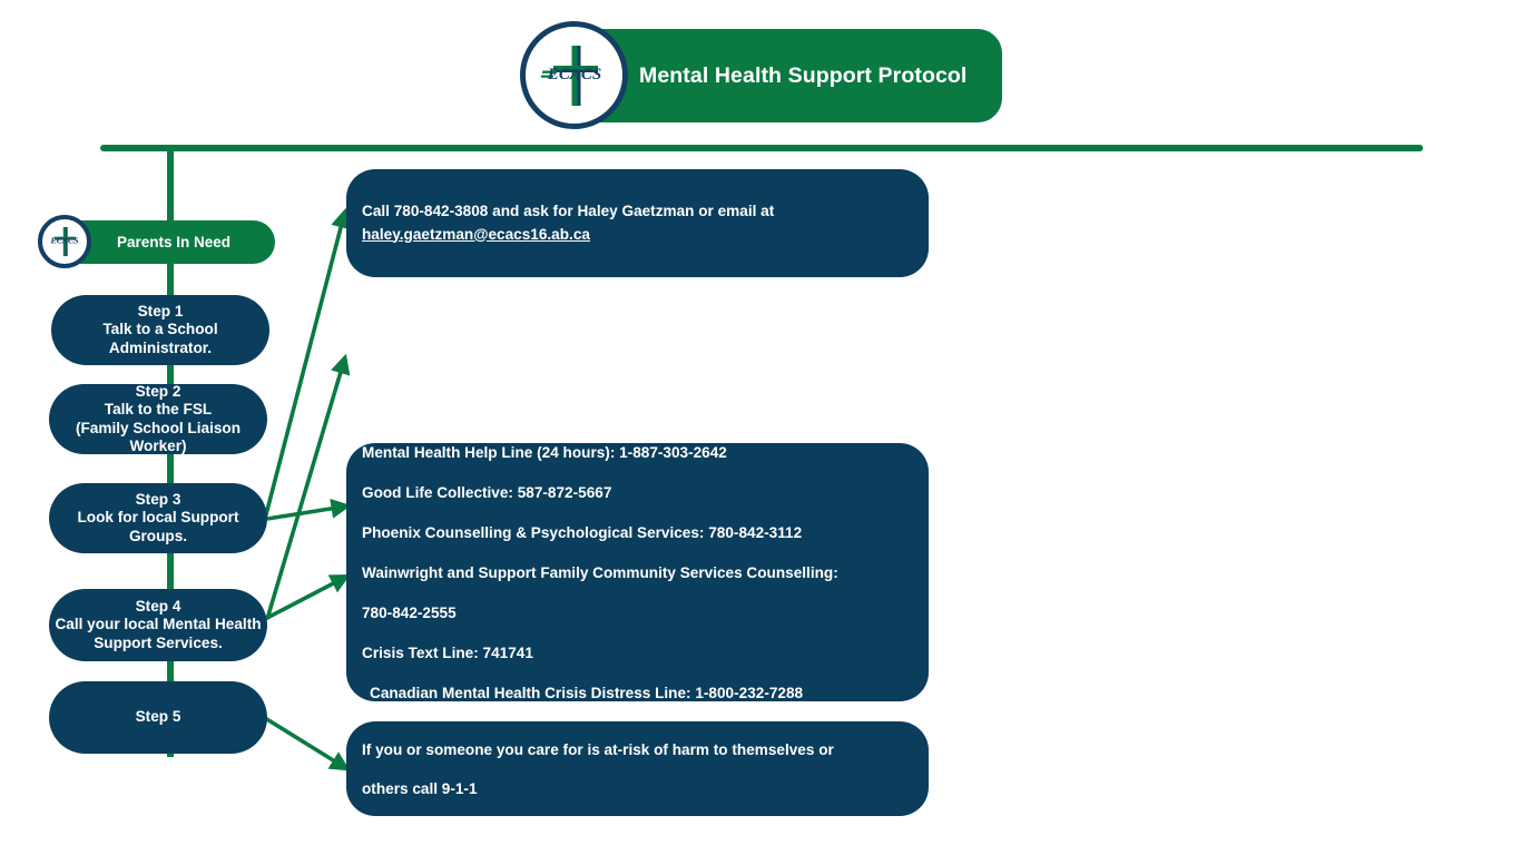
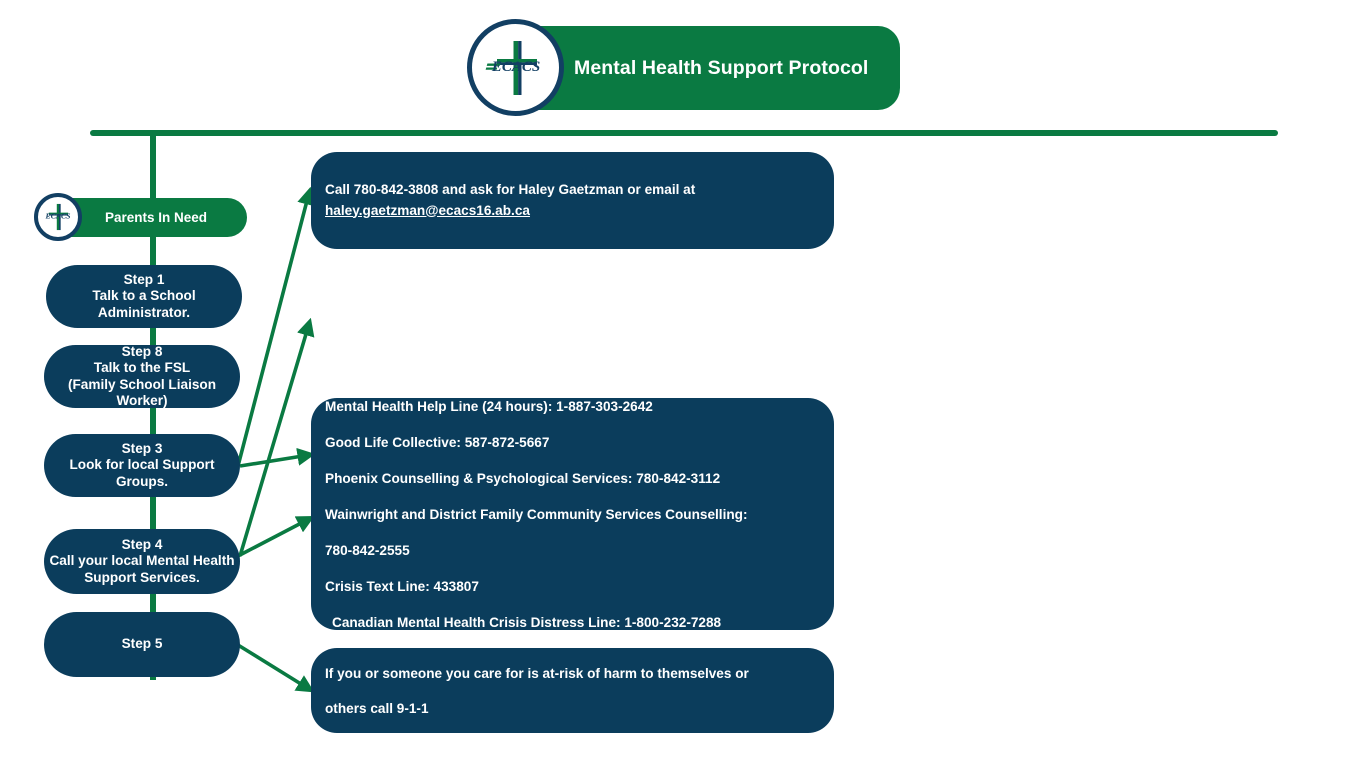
  Mental Health Support Protocol
  ECACS
  Parents In Need
  ECACS
  Step 1
  Talk to a School Administrator.
- Step 2
+ Step 8
  Talk to the FSL
  (Family School Liaison
  Worker)
  Step 3
  Look for local Support Groups.
  Step 4
  Call your local Mental Health Support Services.
  Step 5
  Call 780-842-3808 and ask for Haley Gaetzman or email at
  haley.gaetzman@ecacs16.ab.ca
  Mental Health Help Line (24 hours): 1-887-303-2642
  Good Life Collective: 587-872-5667
  Phoenix Counselling & Psychological Services: 780-842-3112
- Wainwright and Support Family Community Services Counselling:
+ Wainwright and District Family Community Services Counselling:
  780-842-2555
- Crisis Text Line: 741741
+ Crisis Text Line: 433807
  Canadian Mental Health Crisis Distress Line: 1-800-232-7288
  If you or someone you care for is at-risk of harm to themselves or
  others call 9-1-1
